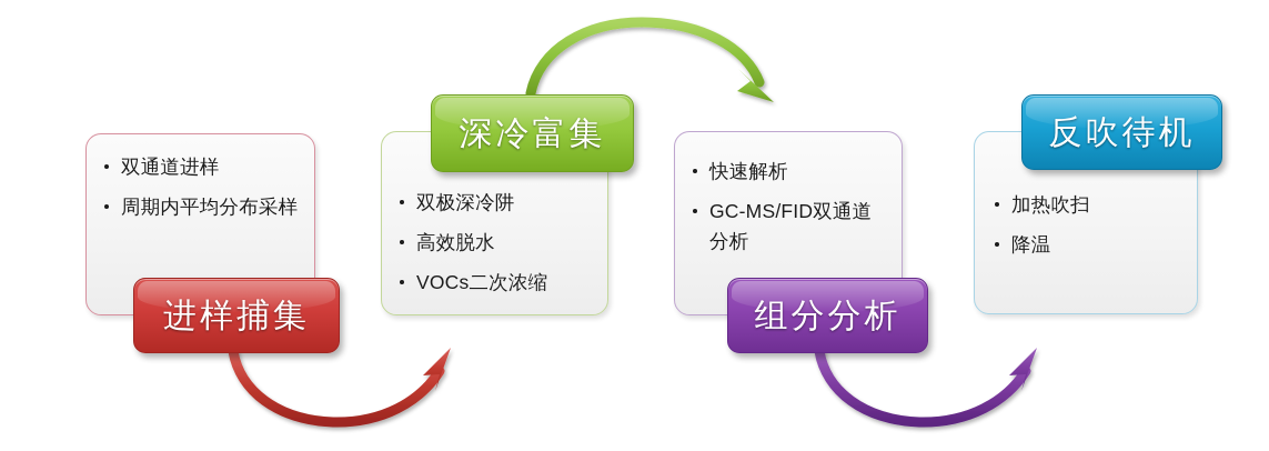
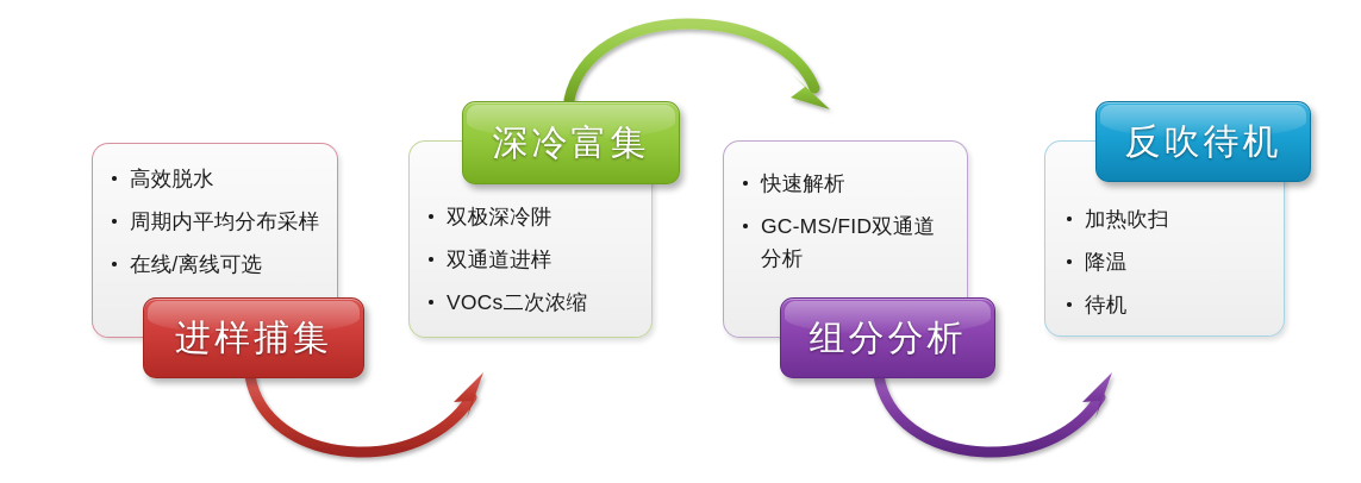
- 双通道进样
+ 高效脱水
  周期内平均分布采样
+ 在线/离线可选
  进样捕集
  双极深冷阱
- 高效脱水
+ 双通道进样
  VOCs二次浓缩
  深冷富集
  快速解析
  GC-MS/FID双通道分析
  组分分析
  加热吹扫
  降温
+ 待机
  反吹待机
